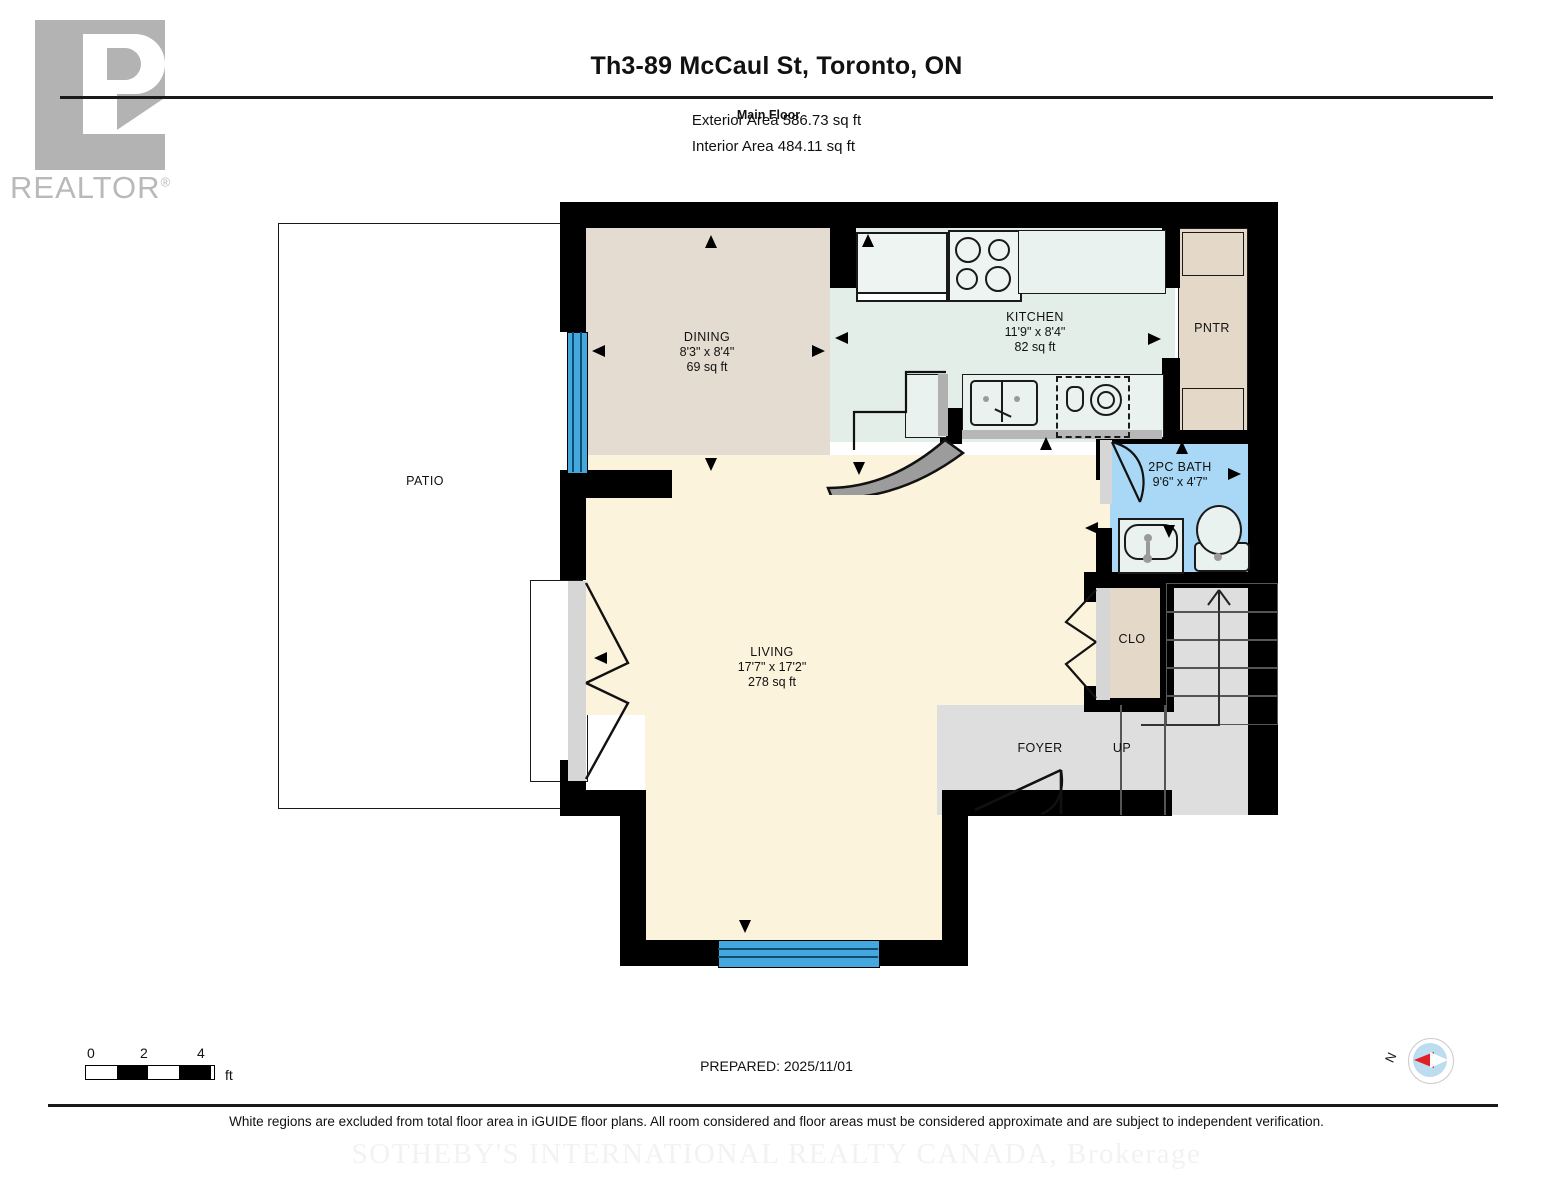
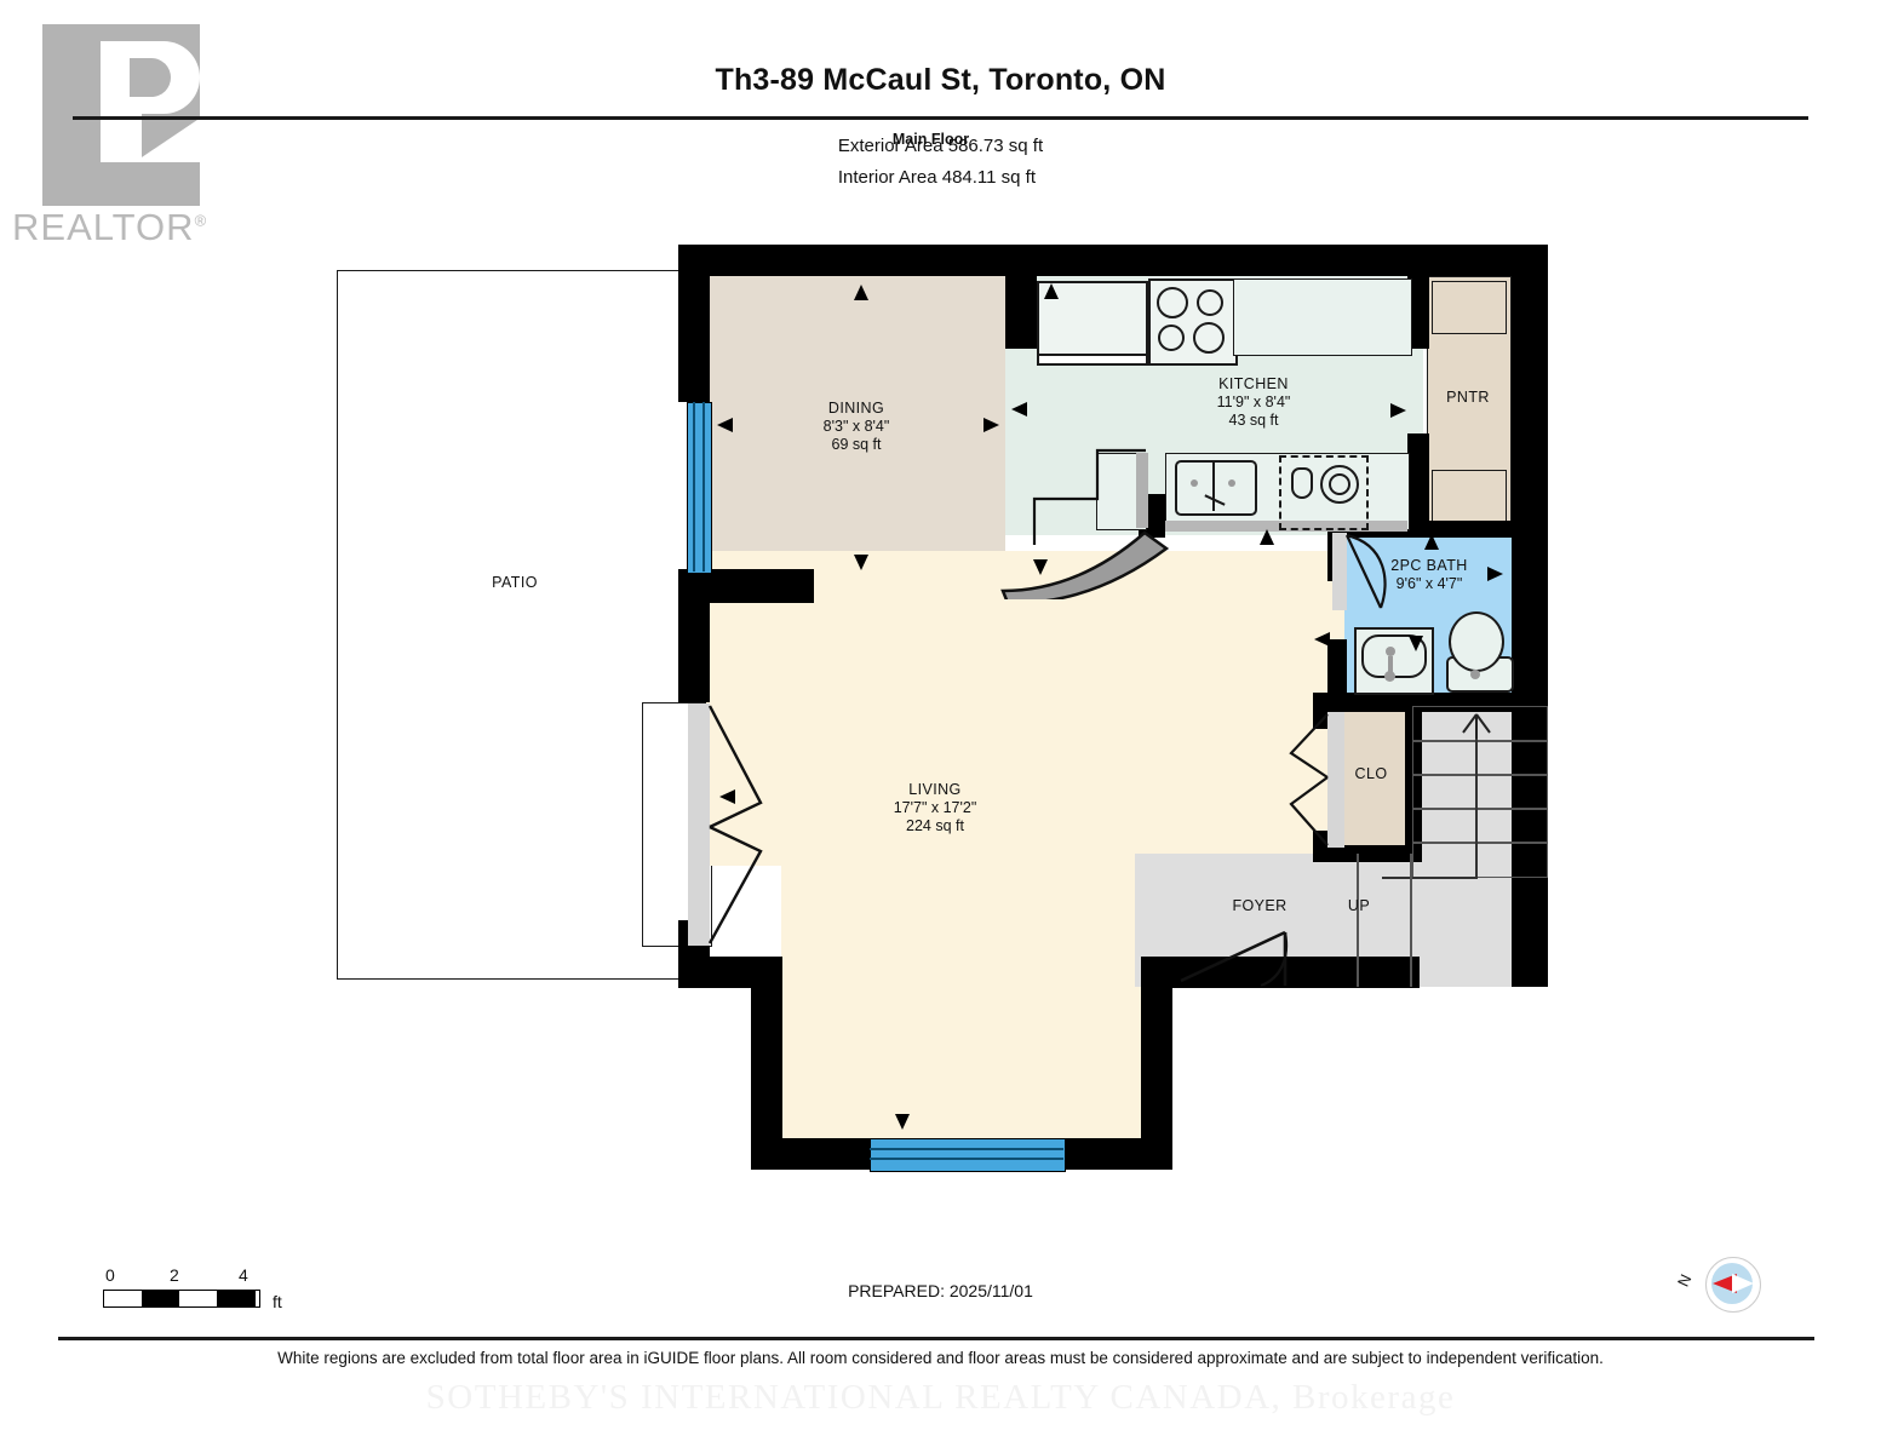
  REALTOR®
  Th3-89 McCaul St, Toronto, ON
  Main Floor
  Exterior Area 586.73 sq ft
  Interior Area 484.11 sq ft
  PATIO
  DINING
  8'3" x 8'4"
  69 sq ft
  KITCHEN
  11'9" x 8'4"
- 82 sq ft
+ 43 sq ft
  LIVING
  17'7" x 17'2"
- 278 sq ft
+ 224 sq ft
  2PC BATH
  9'6" x 4'7"
  PNTR
  CLO
  FOYER
  UP
  0
  2
  4
  ft
  PREPARED: 2025/11/01
  White regions are excluded from total floor area in iGUIDE floor plans. All room considered and floor areas must be considered approximate and are subject to independent verification.
